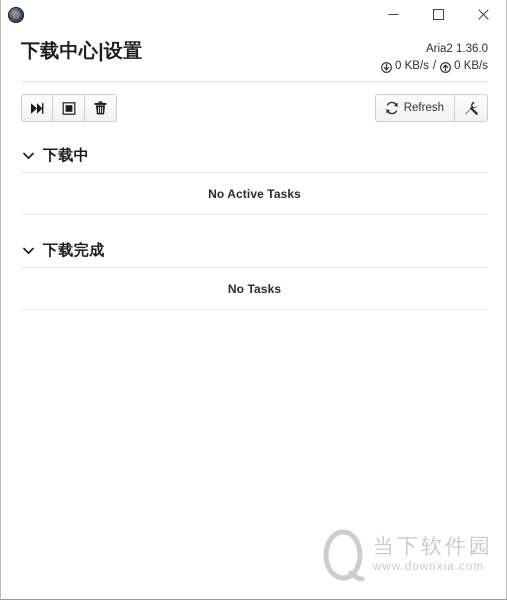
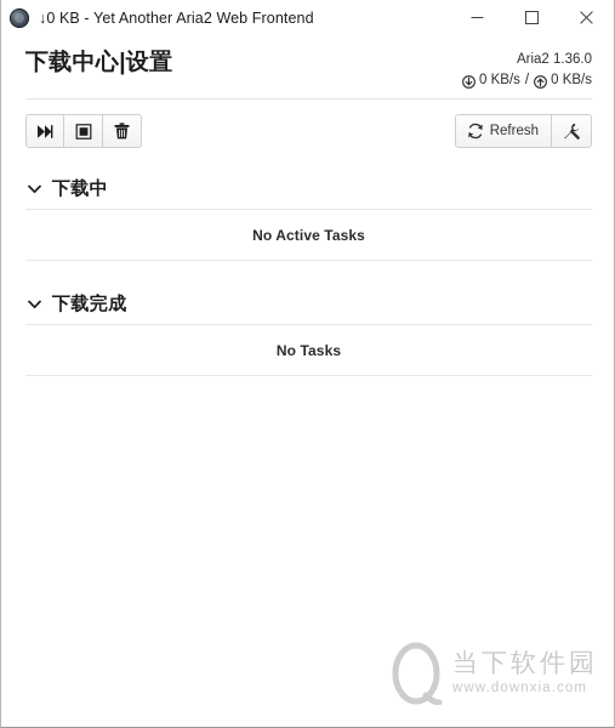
+ ↓0 KB - Yet Another Aria2 Web Frontend
  下载中心|设置
  Aria2 1.36.0
  0 KB/s
  /
  0 KB/s
  Refresh
  下载中
  No Active Tasks
  下载完成
  No Tasks
  当下软件园
  www.downxia.com
